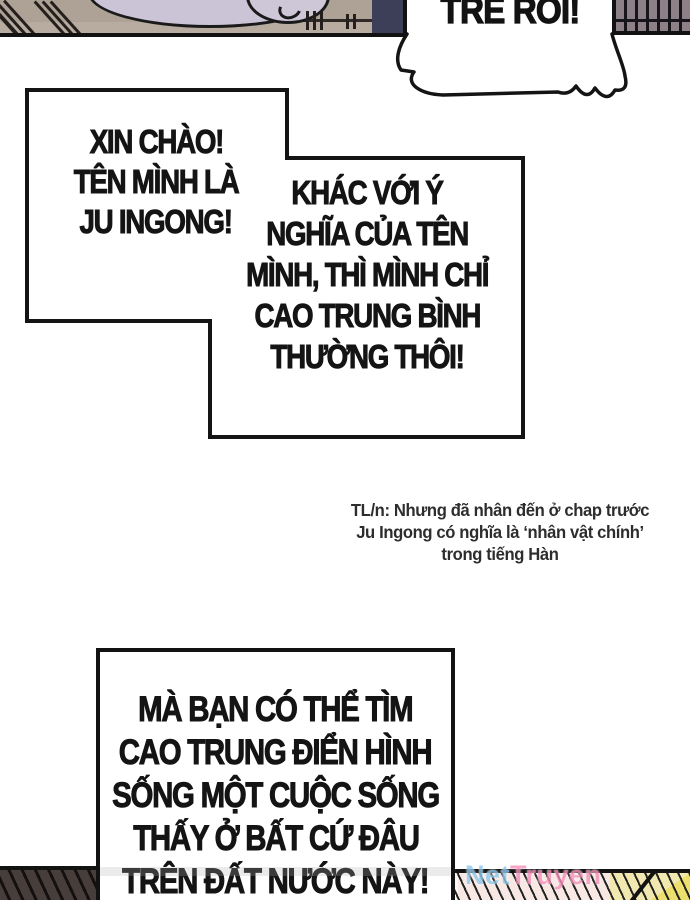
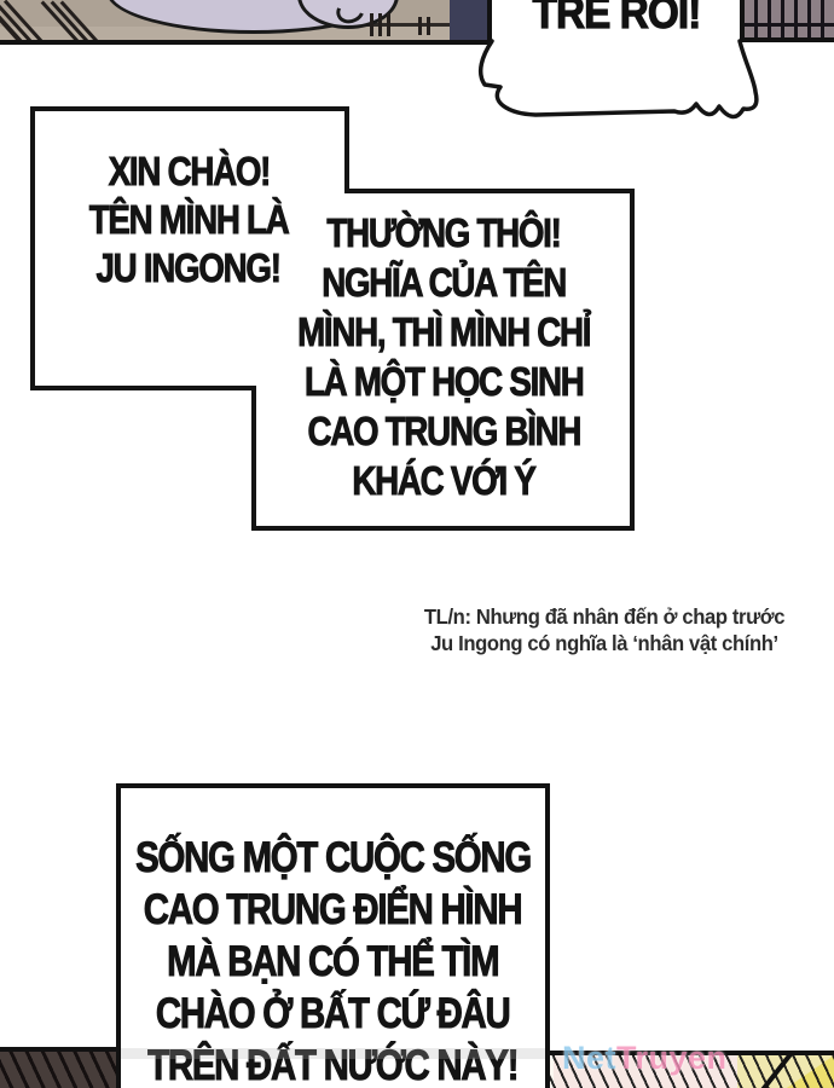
  TRỄ RỒI!
  XIN CHÀO!
  TÊN MÌNH LÀ
  JU INGONG!
- KHÁC VỚI Ý
+ THƯỜNG THÔI!
  NGHĨA CỦA TÊN
  MÌNH, THÌ MÌNH CHỈ
+ LÀ MỘT HỌC SINH
  CAO TRUNG BÌNH
- THƯỜNG THÔI!
+ KHÁC VỚI Ý
  TL/n: Nhưng đã nhân đến ở chap trước
  Ju Ingong có nghĩa là ‘nhân vật chính’
- trong tiếng Hàn
- MÀ BẠN CÓ THỂ TÌM
+ SỐNG MỘT CUỘC SỐNG
  CAO TRUNG ĐIỂN HÌNH
- SỐNG MỘT CUỘC SỐNG
+ MÀ BẠN CÓ THỂ TÌM
- THẤY Ở BẤT CỨ ĐÂU
+ CHÀO Ở BẤT CỨ ĐÂU
  TRÊN ĐẤT NƯỚC NÀY!
  NetTruyen
